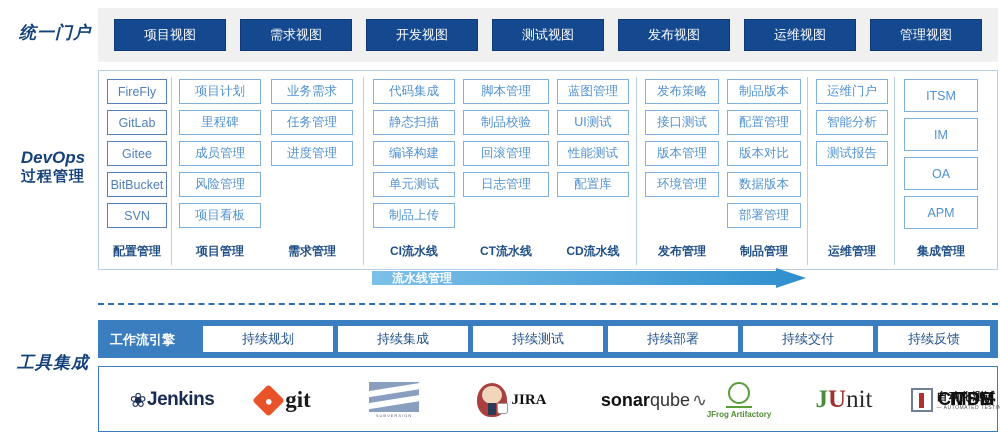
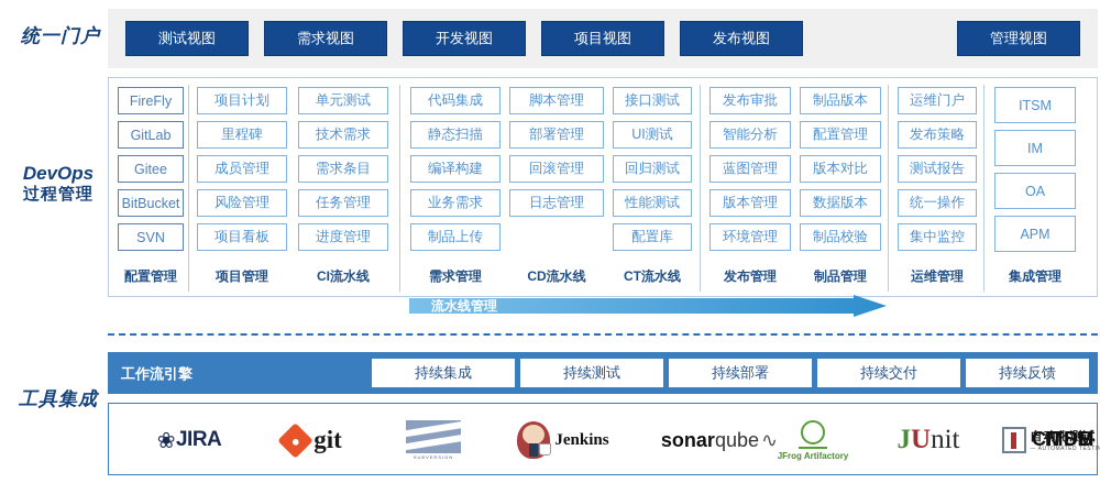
  统一门户
- 项目视图
+ 测试视图
  需求视图
  开发视图
- 测试视图
+ 项目视图
  发布视图
- 运维视图
  管理视图
  DevOps
  过程管理
  FireFly
  GitLab
  Gitee
  BitBucket
  SVN
  配置管理
  项目计划
  里程碑
  成员管理
  风险管理
  项目看板
  项目管理
- 业务需求
+ 单元测试
+ 技术需求
+ 需求条目
  任务管理
  进度管理
- 需求管理
+ CI流水线
  代码集成
  静态扫描
  编译构建
- 单元测试
+ 业务需求
  制品上传
- CI流水线
+ 需求管理
  脚本管理
- 制品校验
+ 部署管理
  回滚管理
  日志管理
- CT流水线
+ CD流水线
- 蓝图管理
+ 接口测试
  UI测试
+ 回归测试
  性能测试
  配置库
- CD流水线
+ CT流水线
+ 发布审批
- 发布策略
+ 智能分析
- 接口测试
+ 蓝图管理
  版本管理
  环境管理
  发布管理
  制品版本
  配置管理
  版本对比
  数据版本
- 部署管理
+ 制品校验
  制品管理
  运维门户
- 智能分析
+ 发布策略
  测试报告
+ 统一操作
+ 集中监控
  运维管理
  ITSM
  IM
  OA
  APM
  集成管理
  流水线管理
  工具集成
  工作流引擎
- 持续规划
  持续集成
  持续测试
  持续部署
  持续交付
  持续反馈
  ❀
- Jenkins
+ JIRA
  git
- JIRA
+ Jenkins
  sonar
  qube
  ∿
  JFrog Artifactory
  JUnit
  自动化测试
  CMDB
  ITSM
